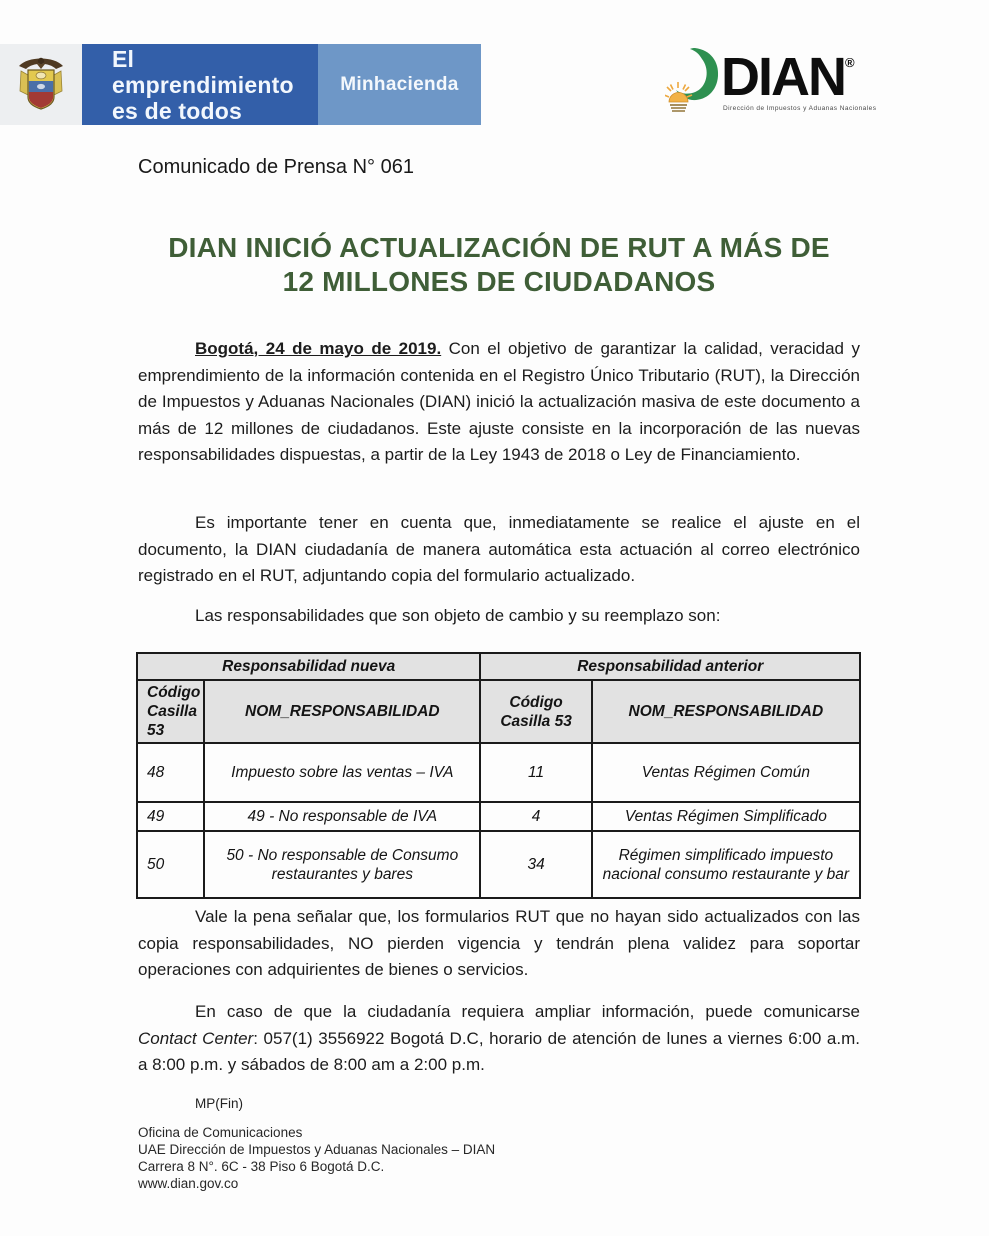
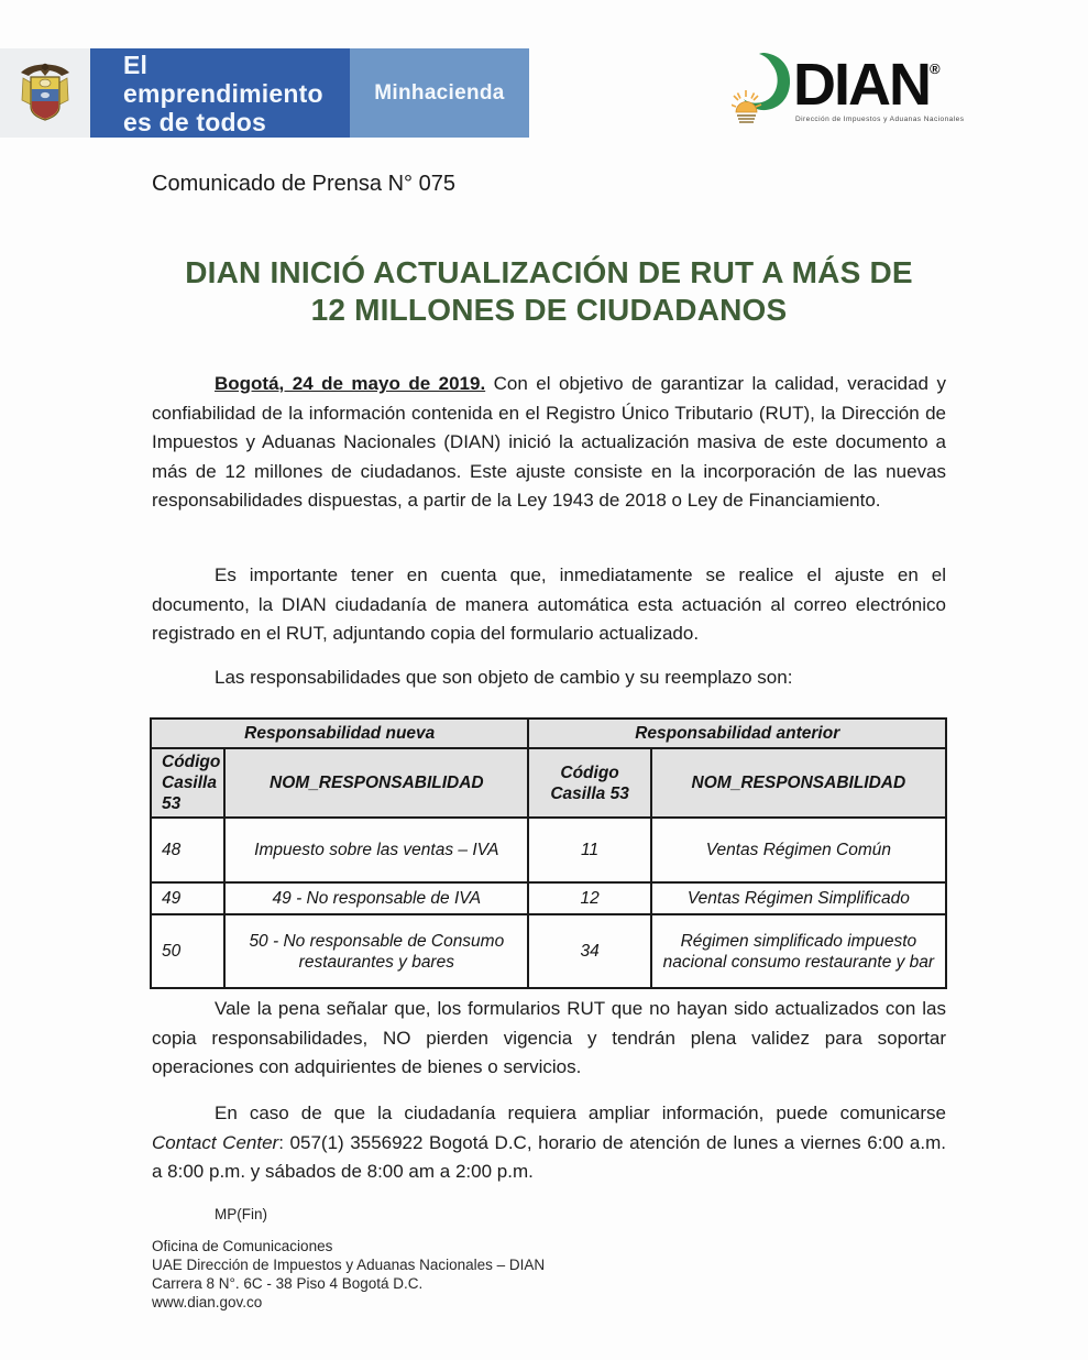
  El emprendimiento
  es de todos
  Minhacienda
  DIAN®
- Comunicado de Prensa N° 061
+ Comunicado de Prensa N° 075
  DIAN INICIÓ ACTUALIZACIÓN DE RUT A MÁS DE
  12 MILLONES DE CIUDADANOS
- Bogotá, 24 de mayo de 2019. Con el objetivo de garantizar la calidad, veracidad y emprendimiento de la información contenida en el Registro Único Tributario (RUT), la Dirección de Impuestos y Aduanas Nacionales (DIAN) inició la actualización masiva de este documento a más de 12 millones de ciudadanos. Este ajuste consiste en la incorporación de las nuevas responsabilidades dispuestas, a partir de la Ley 1943 de 2018 o Ley de Financiamiento.
+ Bogotá, 24 de mayo de 2019. Con el objetivo de garantizar la calidad, veracidad y confiabilidad de la información contenida en el Registro Único Tributario (RUT), la Dirección de Impuestos y Aduanas Nacionales (DIAN) inició la actualización masiva de este documento a más de 12 millones de ciudadanos. Este ajuste consiste en la incorporación de las nuevas responsabilidades dispuestas, a partir de la Ley 1943 de 2018 o Ley de Financiamiento.
  Es importante tener en cuenta que, inmediatamente se realice el ajuste en el documento, la DIAN ciudadanía de manera automática esta actuación al correo electrónico registrado en el RUT, adjuntando copia del formulario actualizado.
  Las responsabilidades que son objeto de cambio y su reemplazo son:
  Responsabilidad nueva	Responsabilidad anterior
  Código Casilla 53	NOM_RESPONSABILIDAD	Código Casilla 53	NOM_RESPONSABILIDAD
  48	Impuesto sobre las ventas – IVA	11	Ventas Régimen Común
- 49	49 - No responsable de IVA	4	Ventas Régimen Simplificado
+ 49	49 - No responsable de IVA	12	Ventas Régimen Simplificado
  50	50 - No responsable de Consumo restaurantes y bares	34	Régimen simplificado impuesto nacional consumo restaurante y bar
  Vale la pena señalar que, los formularios RUT que no hayan sido actualizados con las copia responsabilidades, NO pierden vigencia y tendrán plena validez para soportar operaciones con adquirientes de bienes o servicios.
  En caso de que la ciudadanía requiera ampliar información, puede comunicarse Contact Center: 057(1) 3556922 Bogotá D.C, horario de atención de lunes a viernes 6:00 a.m. a 8:00 p.m. y sábados de 8:00 am a 2:00 p.m.
  MP(Fin)
  Oficina de Comunicaciones
  UAE Dirección de Impuestos y Aduanas Nacionales – DIAN
- Carrera 8 N°. 6C - 38 Piso 6 Bogotá D.C.
+ Carrera 8 N°. 6C - 38 Piso 4 Bogotá D.C.
  www.dian.gov.co
